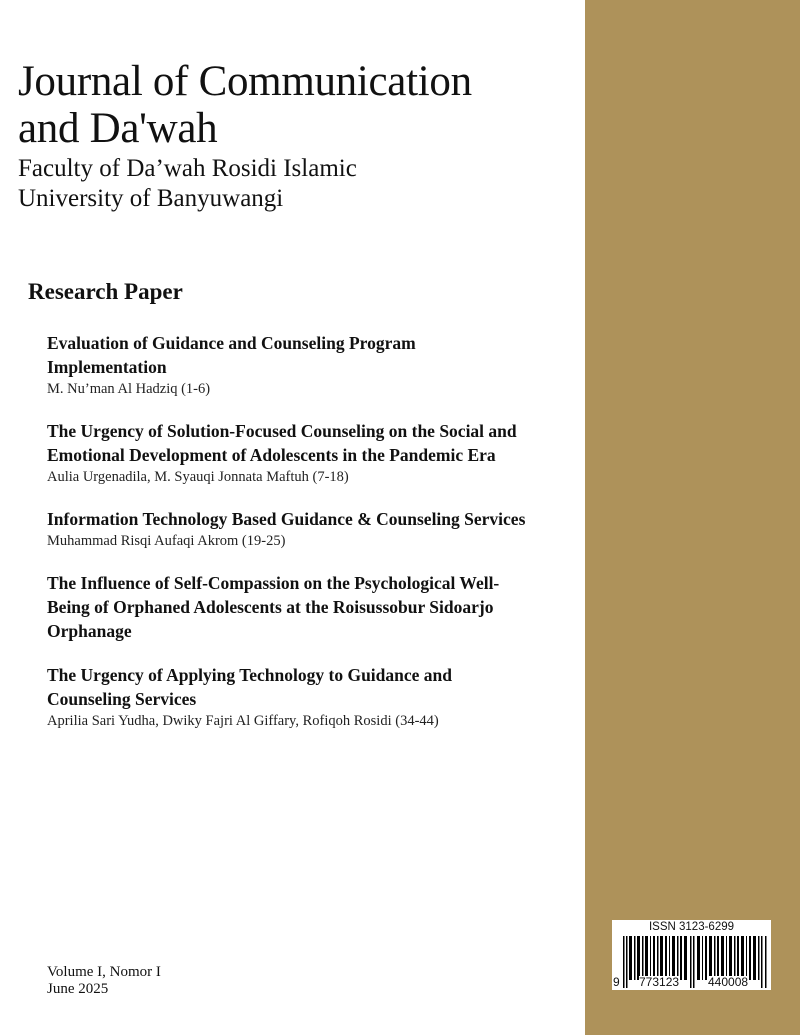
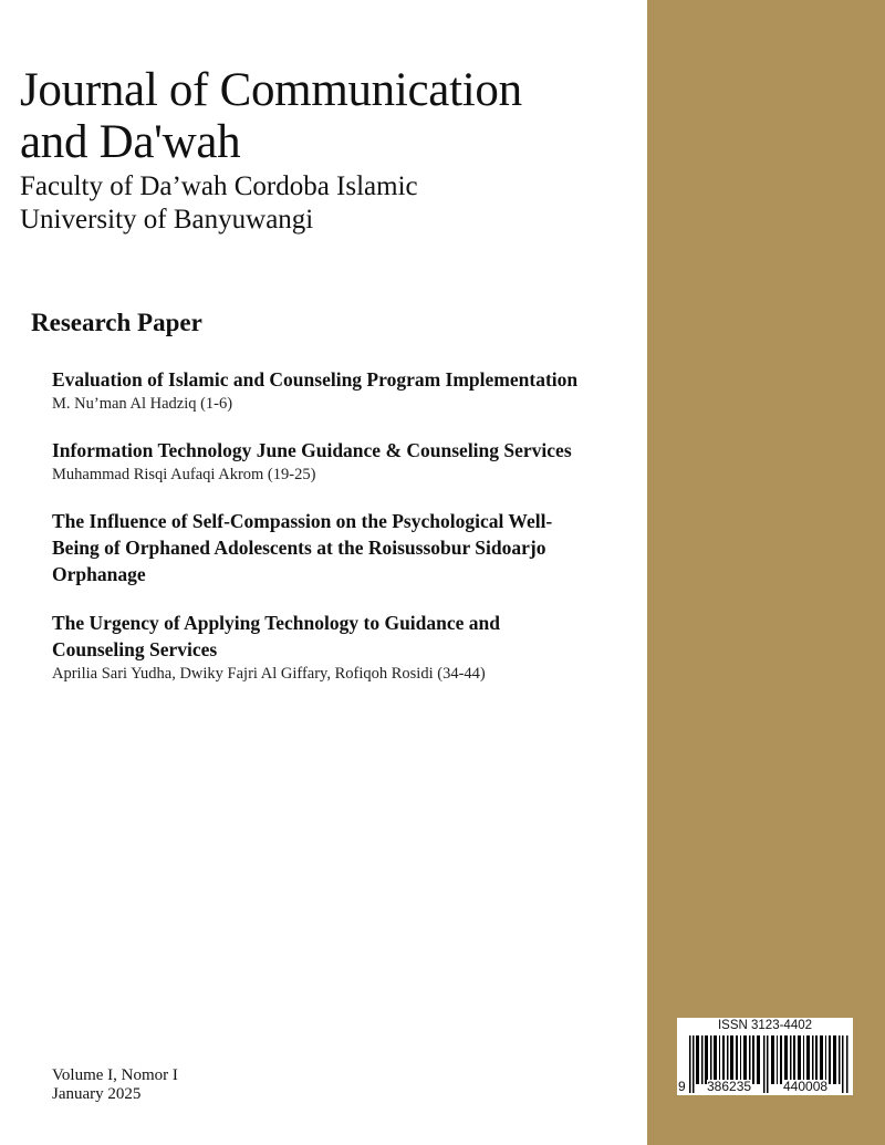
  Journal of Communication
  and Da'wah
- Faculty of Da’wah Rosidi Islamic
+ Faculty of Da’wah Cordoba Islamic
  University of Banyuwangi
  Research Paper
- Evaluation of Guidance and Counseling Program Implementation
+ Evaluation of Islamic and Counseling Program Implementation
  M. Nu’man Al Hadziq (1-6)
- The Urgency of Solution-Focused Counseling on the Social and Emotional Development of Adolescents in the Pandemic Era
- Aulia Urgenadila, M. Syauqi Jonnata Maftuh (7-18)
- Information Technology Based Guidance & Counseling Services
+ Information Technology June Guidance & Counseling Services
  Muhammad Risqi Aufaqi Akrom (19-25)
  The Influence of Self-Compassion on the Psychological Well-Being of Orphaned Adolescents at the Roisussobur Sidoarjo Orphanage
  The Urgency of Applying Technology to Guidance and Counseling Services
  Aprilia Sari Yudha, Dwiky Fajri Al Giffary, Rofiqoh Rosidi (34-44)
  Volume I, Nomor I
- June 2025
+ January 2025
- ISSN 3123-6299
+ ISSN 3123-4402
  9
- 773123
+ 386235
  440008
